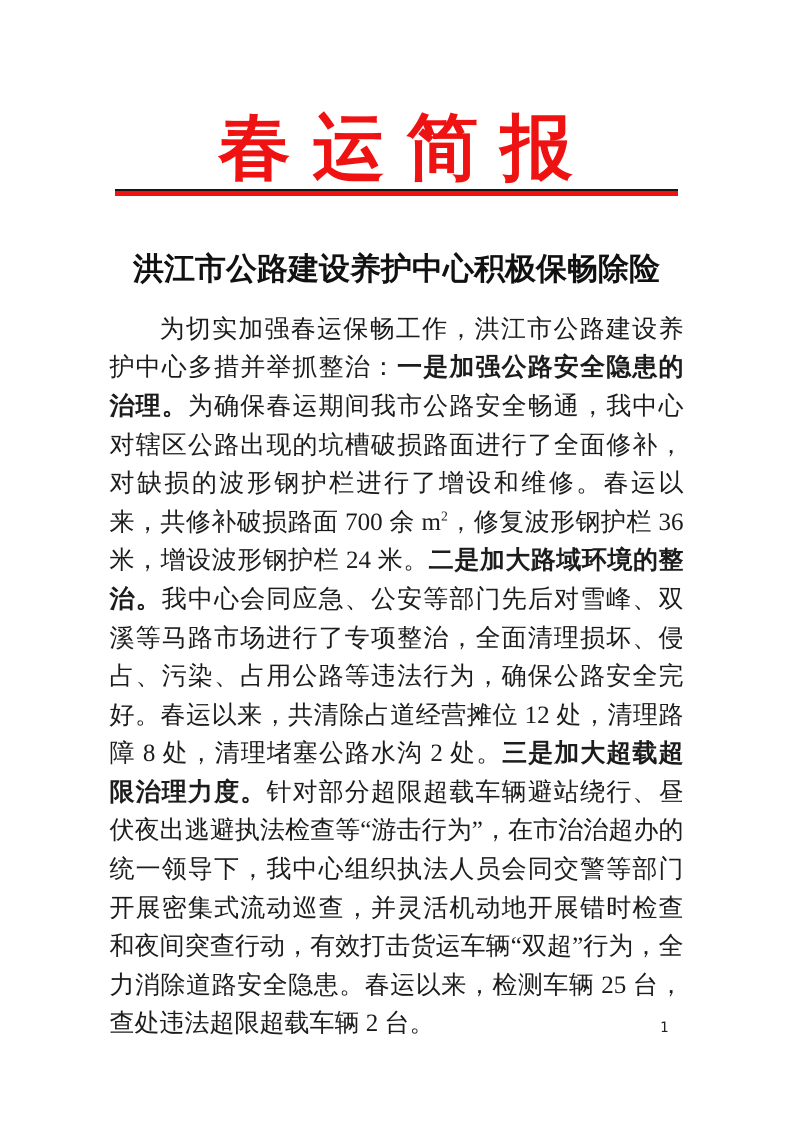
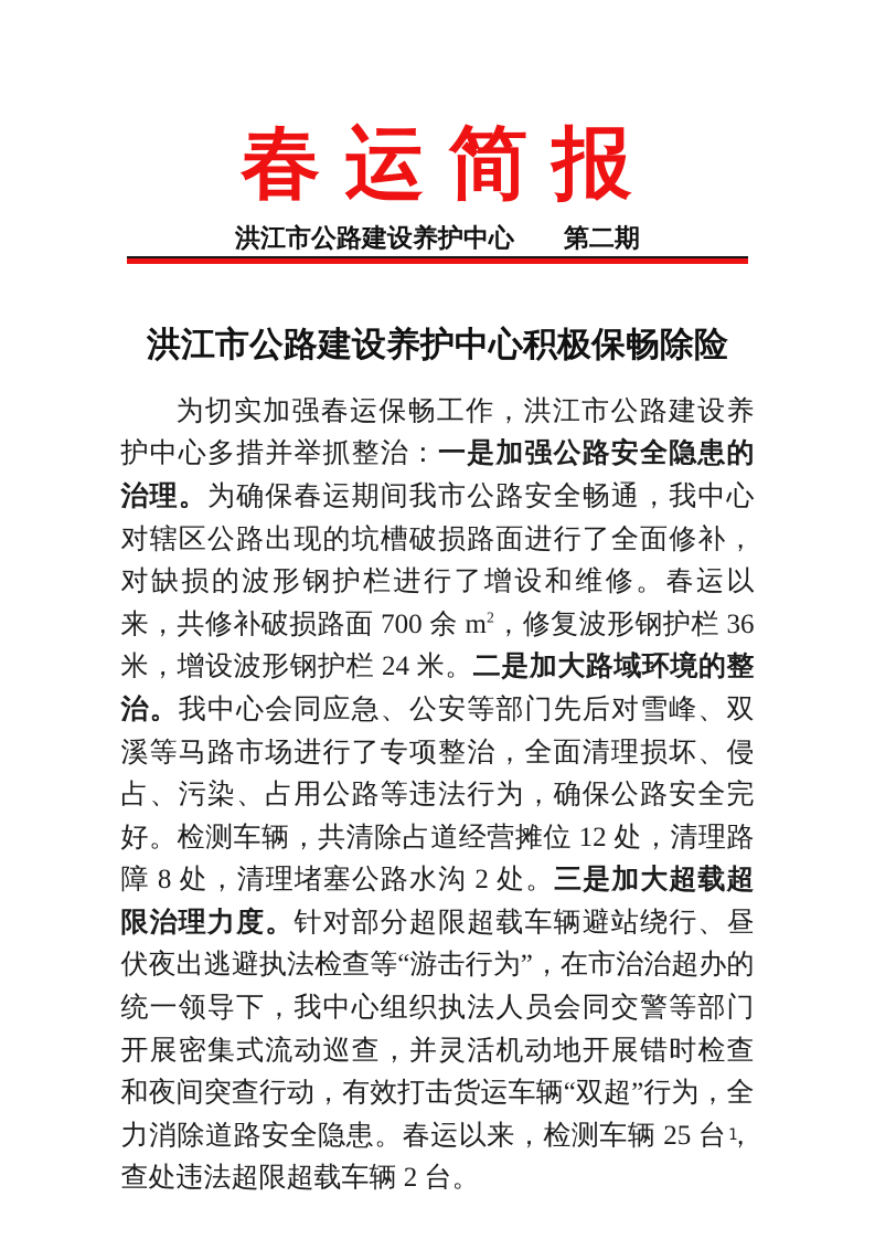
  春 运 简 报
+ 洪江市公路建设养护中心
+ 第二期
  洪江市公路建设养护中心积极保畅除险
- 为切实加强春运保畅工作，洪江市公路建设养护中心多措并举抓整治：一是加强公路安全隐患的治理。为确保春运期间我市公路安全畅通，我中心对辖区公路出现的坑槽破损路面进行了全面修补，对缺损的波形钢护栏进行了增设和维修。春运以来，共修补破损路面 700 余 m2，修复波形钢护栏 36 米，增设波形钢护栏 24 米。二是加大路域环境的整治。我中心会同应急、公安等部门先后对雪峰、双溪等马路市场进行了专项整治，全面清理损坏、侵占、污染、占用公路等违法行为，确保公路安全完好。春运以来，共清除占道经营摊位 12 处，清理路障 8 处，清理堵塞公路水沟 2 处。三是加大超载超限治理力度。针对部分超限超载车辆避站绕行、昼伏夜出逃避执法检查等“游击行为”，在市治治超办的统一领导下，我中心组织执法人员会同交警等部门开展密集式流动巡查，并灵活机动地开展错时检查和夜间突查行动，有效打击货运车辆“双超”行为，全力消除道路安全隐患。春运以来，检测车辆 25 台，查处违法超限超载车辆 2 台。
+ 为切实加强春运保畅工作，洪江市公路建设养护中心多措并举抓整治：一是加强公路安全隐患的治理。为确保春运期间我市公路安全畅通，我中心对辖区公路出现的坑槽破损路面进行了全面修补，对缺损的波形钢护栏进行了增设和维修。春运以来，共修补破损路面 700 余 m2，修复波形钢护栏 36 米，增设波形钢护栏 24 米。二是加大路域环境的整治。我中心会同应急、公安等部门先后对雪峰、双溪等马路市场进行了专项整治，全面清理损坏、侵占、污染、占用公路等违法行为，确保公路安全完好。检测车辆，共清除占道经营摊位 12 处，清理路障 8 处，清理堵塞公路水沟 2 处。三是加大超载超限治理力度。针对部分超限超载车辆避站绕行、昼伏夜出逃避执法检查等“游击行为”，在市治治超办的统一领导下，我中心组织执法人员会同交警等部门开展密集式流动巡查，并灵活机动地开展错时检查和夜间突查行动，有效打击货运车辆“双超”行为，全力消除道路安全隐患。春运以来，检测车辆 25 台，查处违法超限超载车辆 2 台。
  1
